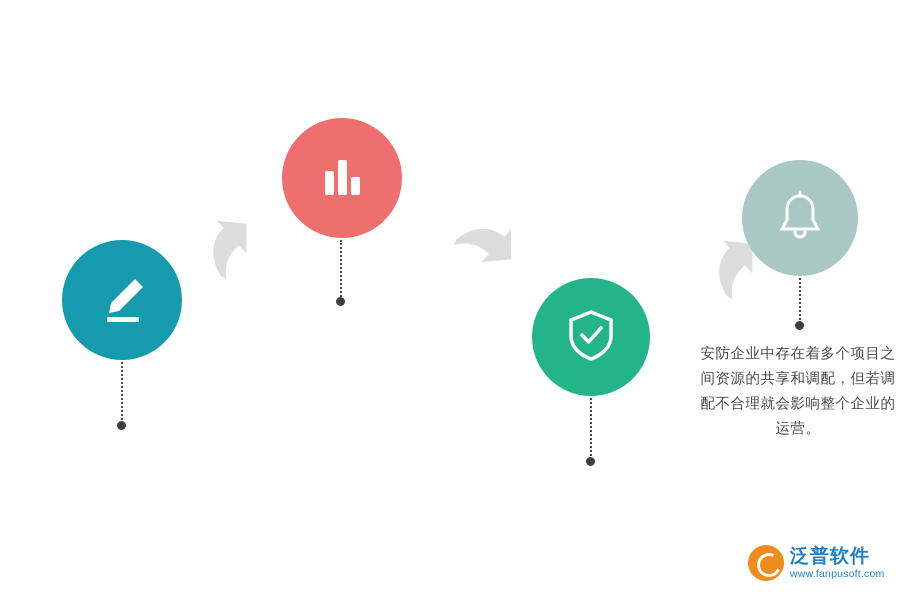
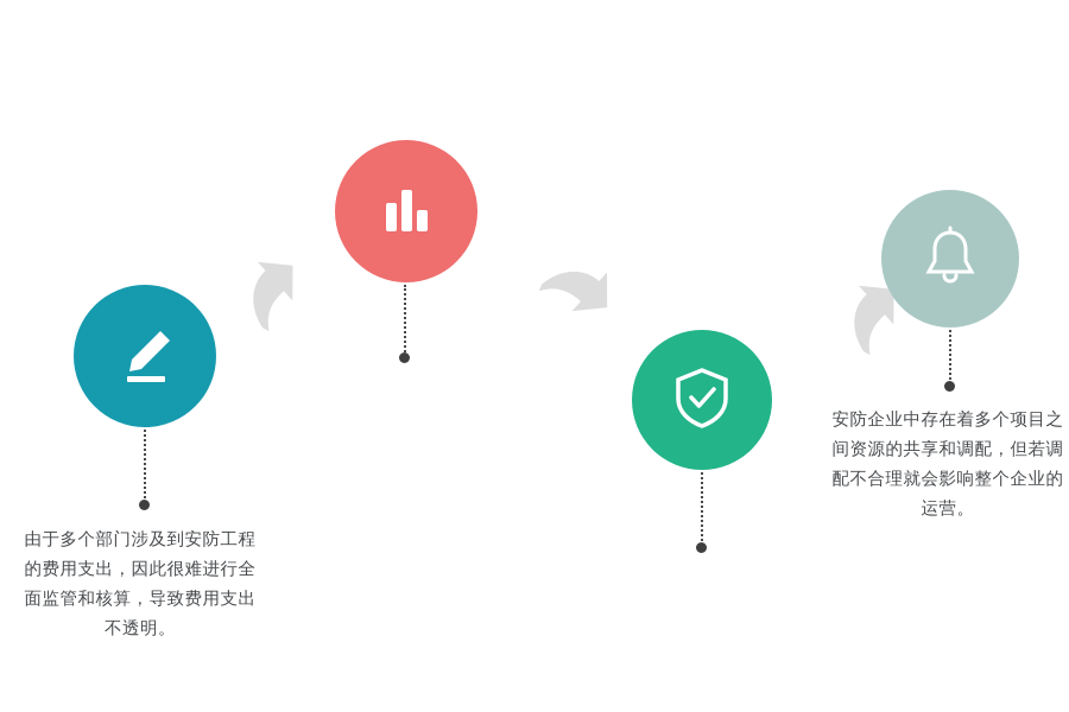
+ 由于多个部门涉及到安防工程的费用支出，因此很难进行全面监管和核算，导致费用支出不透明。
  安防企业中存在着多个项目之间资源的共享和调配，但若调配不合理就会影响整个企业的运营。
- 泛普软件
- www.fanpusoft.com
